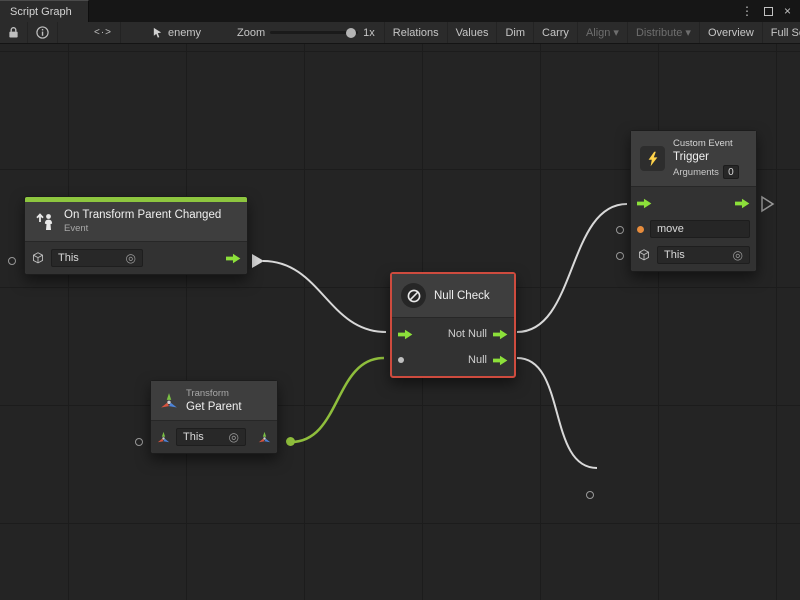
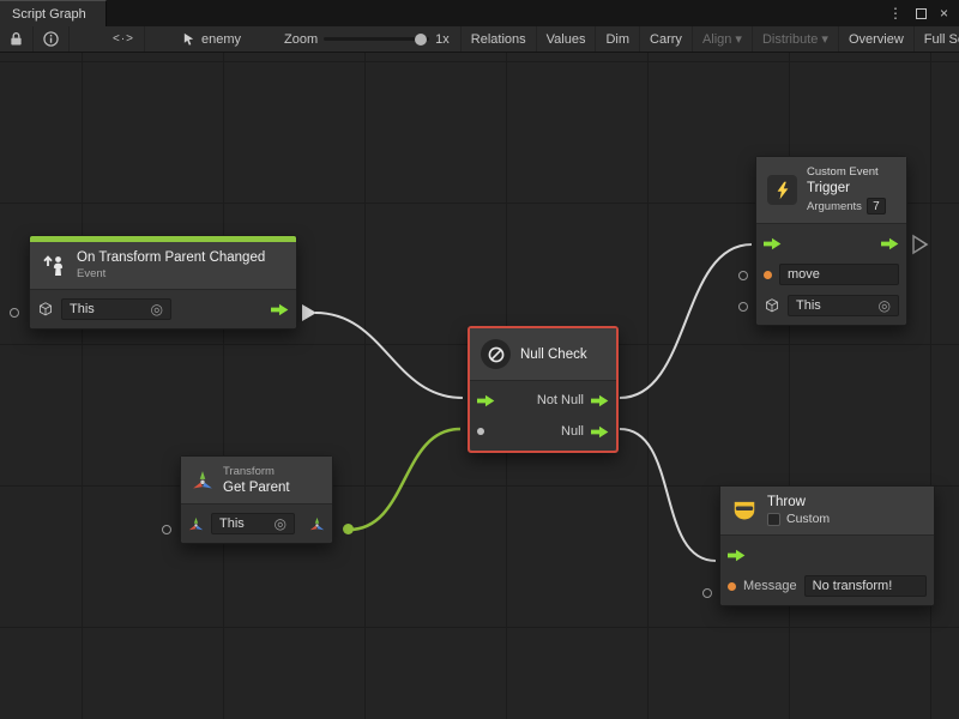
  Script Graph
  ⋮
  ×
  <·>
  enemy
  Zoom
  1x
  Relations
  Values
  Dim
  Carry
  Align
  ▾
  Distribute
  ▾
  Overview
  On Transform Parent Changed
  Event
  This
  ◎
  Transform
  Get Parent
  This
  ◎
  Null Check
  Not Null
  Null
  Custom Event
  Trigger
  Arguments
- 0
+ 7
  move
  This
  ◎
+ Throw
+ Custom
+ Message
+ No transform!
